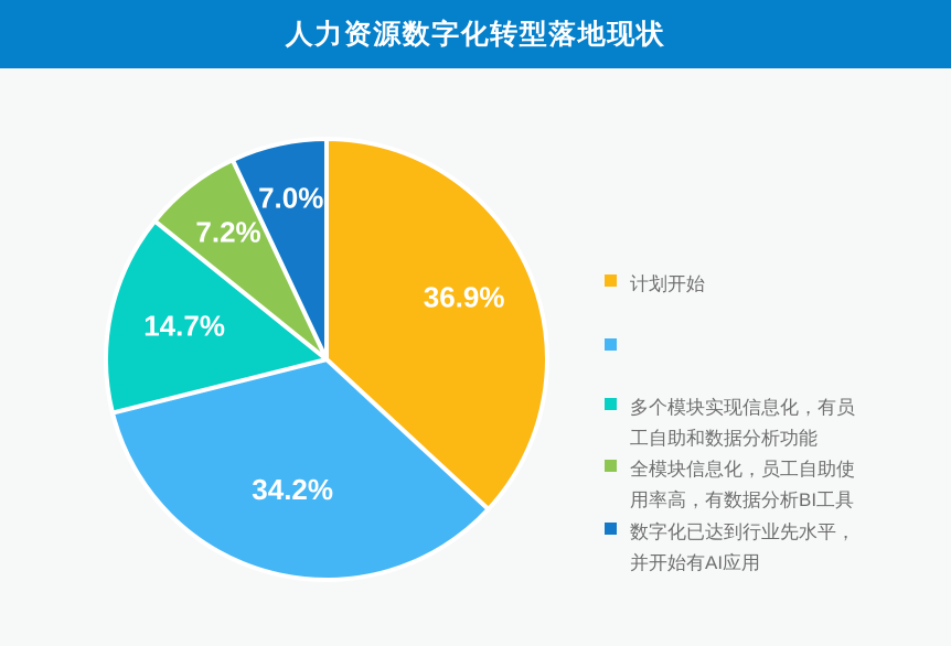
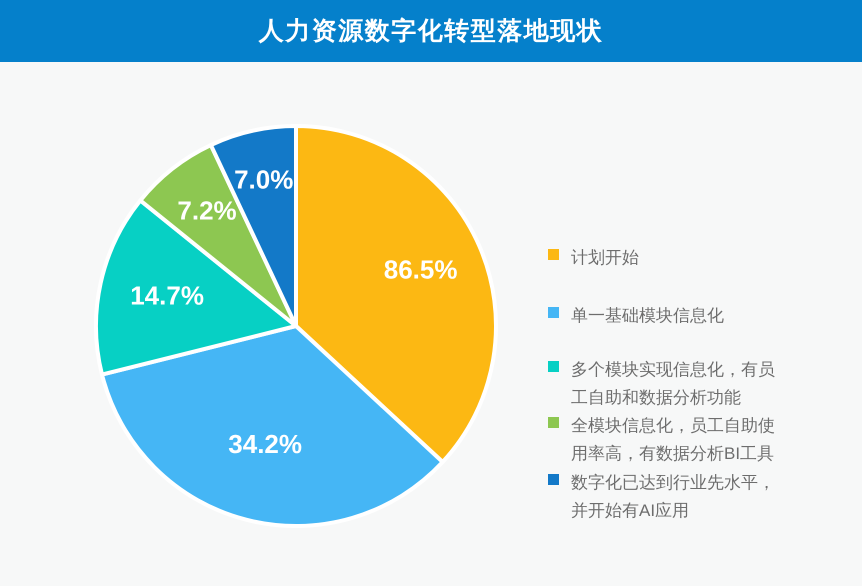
  人力资源数字化转型落地现状
- 36.9%
+ 86.5%
  34.2%
  14.7%
  7.2%
  7.0%
  计划开始
+ 单一基础模块信息化
  多个模块实现信息化，有员
  工自助和数据分析功能
  全模块信息化，员工自助使
  用率高，有数据分析BI工具
  数字化已达到行业先水平，
  并开始有AI应用
